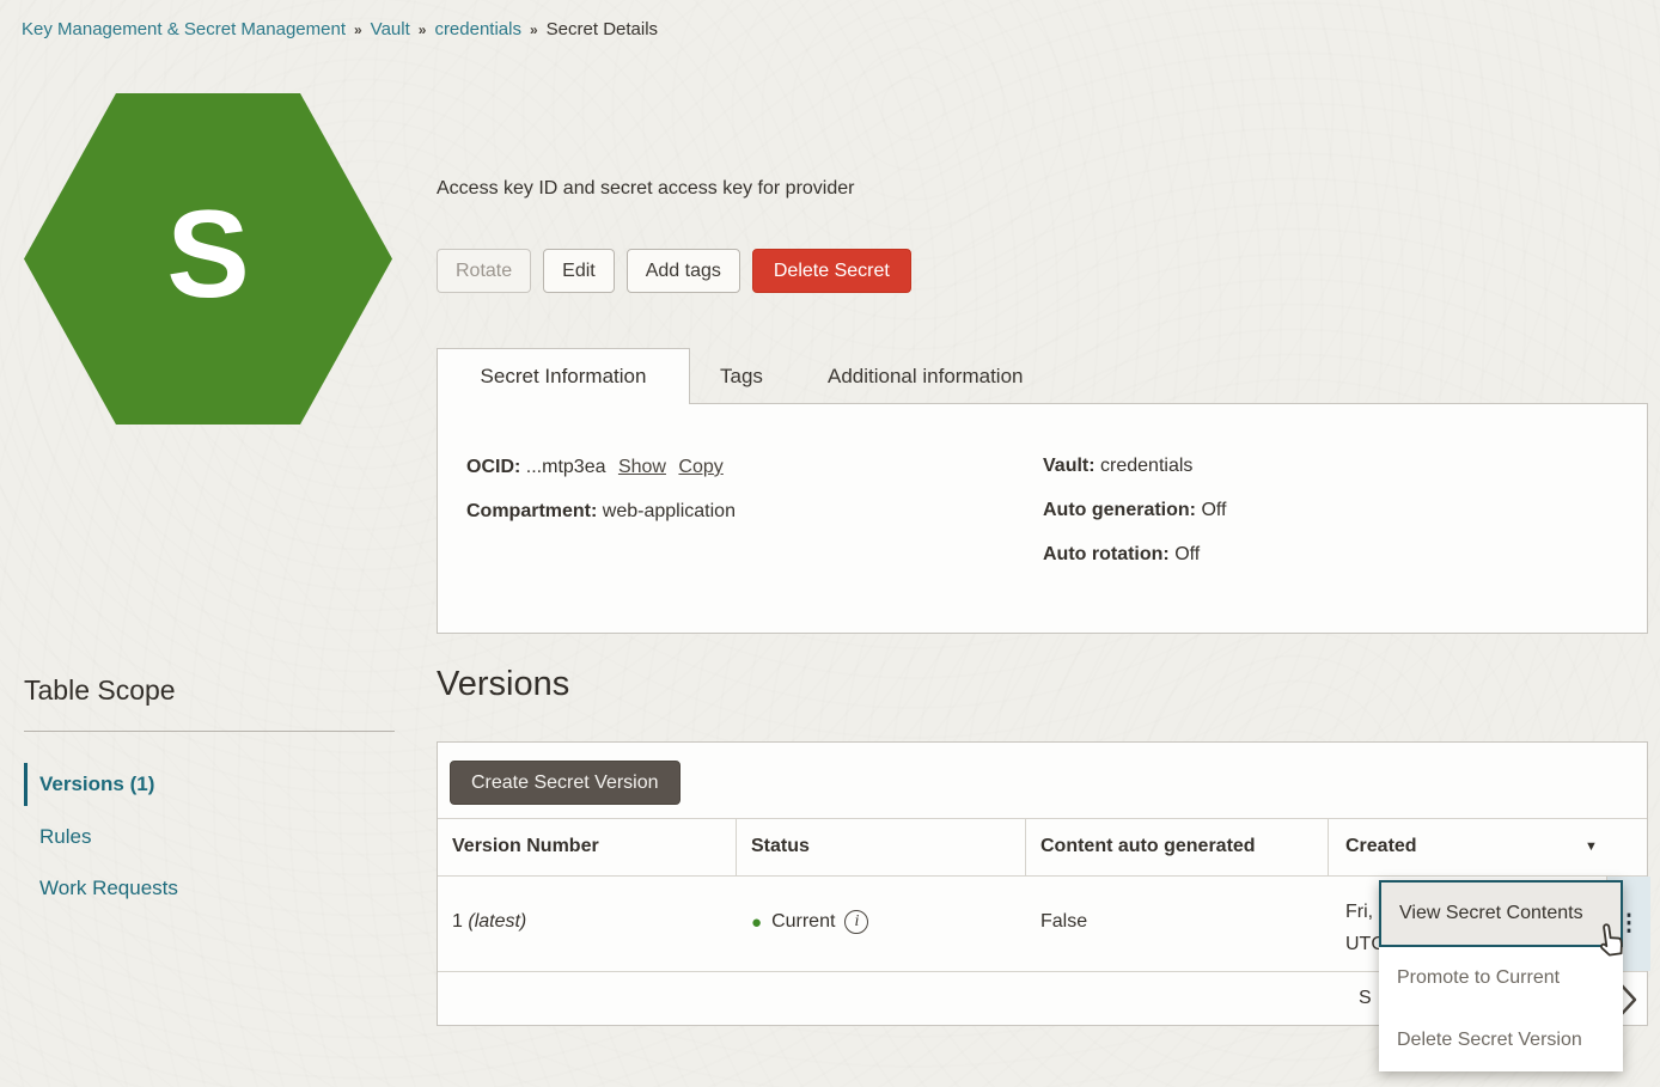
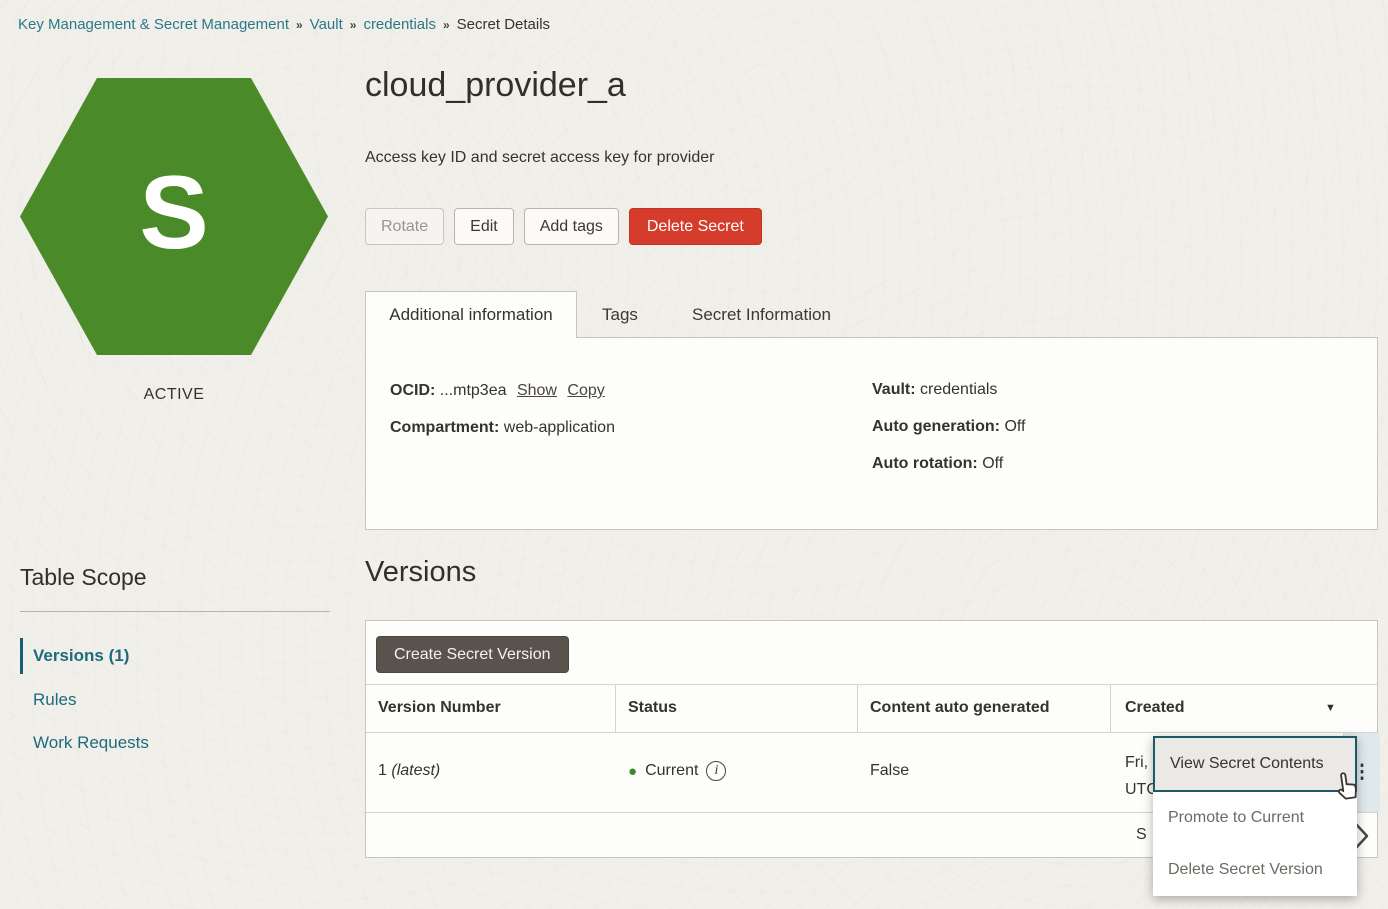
  Key Management & Secret Management
  »
  Vault
  »
  credentials
  »
  Secret Details
  S
+ ACTIVE
+ cloud_provider_a
  Access key ID and secret access key for provider
  Rotate
  Edit
  Add tags
  Delete Secret
- Secret Information
+ Additional information
  Tags
- Additional information
+ Secret Information
  OCID: ...mtp3ea Show Copy
  Compartment: web-application
  Vault: credentials
  Auto generation: Off
  Auto rotation: Off
  Table Scope
  Versions (1)
  Rules
  Work Requests
  Versions
  Create Secret Version
  Version Number
  Status
  Content auto generated
  Created
  ▼
  1 (latest)
  ●
  Current
  i
  False
  Fri,
  ⋮
  S
  View Secret Contents
  Promote to Current
  Delete Secret Version
